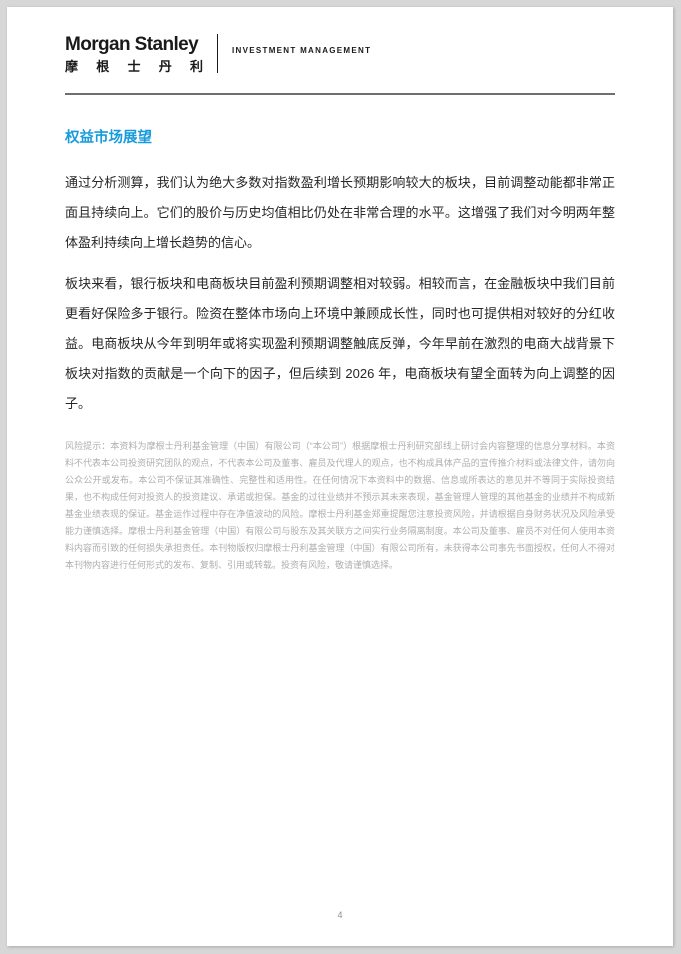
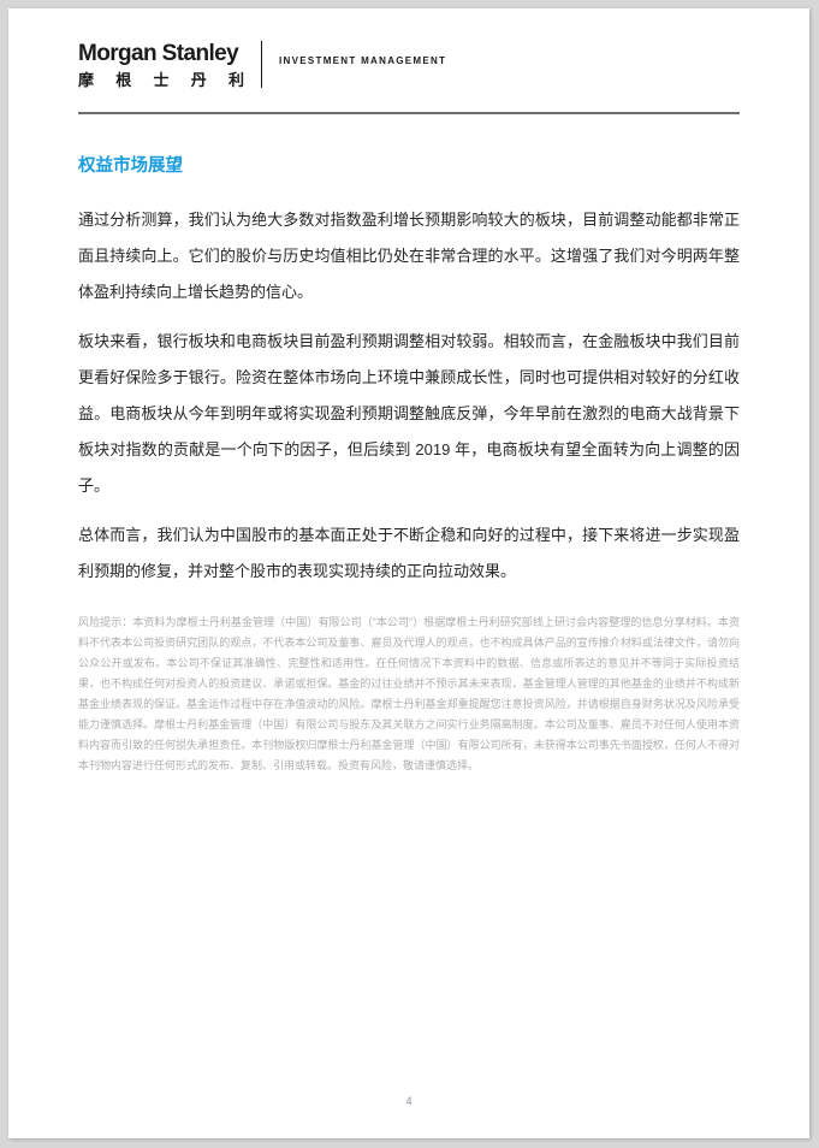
  Morgan Stanley
  摩根士丹利
  INVESTMENT MANAGEMENT
  权益市场展望
  通过分析测算，我们认为绝大多数对指数盈利增长预期影响较大的板块，目前调整动能都非常正面且持续向上。它们的股价与历史均值相比仍处在非常合理的水平。这增强了我们对今明两年整体盈利持续向上增长趋势的信心。
- 板块来看，银行板块和电商板块目前盈利预期调整相对较弱。相较而言，在金融板块中我们目前更看好保险多于银行。险资在整体市场向上环境中兼顾成长性，同时也可提供相对较好的分红收益。电商板块从今年到明年或将实现盈利预期调整触底反弹，今年早前在激烈的电商大战背景下板块对指数的贡献是一个向下的因子，但后续到 2026 年，电商板块有望全面转为向上调整的因子。
+ 板块来看，银行板块和电商板块目前盈利预期调整相对较弱。相较而言，在金融板块中我们目前更看好保险多于银行。险资在整体市场向上环境中兼顾成长性，同时也可提供相对较好的分红收益。电商板块从今年到明年或将实现盈利预期调整触底反弹，今年早前在激烈的电商大战背景下板块对指数的贡献是一个向下的因子，但后续到 2019 年，电商板块有望全面转为向上调整的因子。
+ 总体而言，我们认为中国股市的基本面正处于不断企稳和向好的过程中，接下来将进一步实现盈利预期的修复，并对整个股市的表现实现持续的正向拉动效果。
  风险提示：本资料为摩根士丹利基金管理（中国）有限公司（“本公司”）根据摩根士丹利研究部线上研讨会内容整理的信息分享材料。本资料不代表本公司投资研究团队的观点，不代表本公司及董事、雇员及代理人的观点，也不构成具体产品的宣传推介材料或法律文件，请勿向公众公开或发布。本公司不保证其准确性、完整性和适用性。在任何情况下本资料中的数据、信息或所表达的意见并不等同于实际投资结果，也不构成任何对投资人的投资建议、承诺或担保。基金的过往业绩并不预示其未来表现，基金管理人管理的其他基金的业绩并不构成新基金业绩表现的保证。基金运作过程中存在净值波动的风险。摩根士丹利基金郑重提醒您注意投资风险，并请根据自身财务状况及风险承受能力谨慎选择。摩根士丹利基金管理（中国）有限公司与股东及其关联方之间实行业务隔离制度。本公司及董事、雇员不对任何人使用本资料内容而引致的任何损失承担责任。本刊物版权归摩根士丹利基金管理（中国）有限公司所有，未获得本公司事先书面授权，任何人不得对本刊物内容进行任何形式的发布、复制、引用或转载。投资有风险，敬请谨慎选择。
  4
